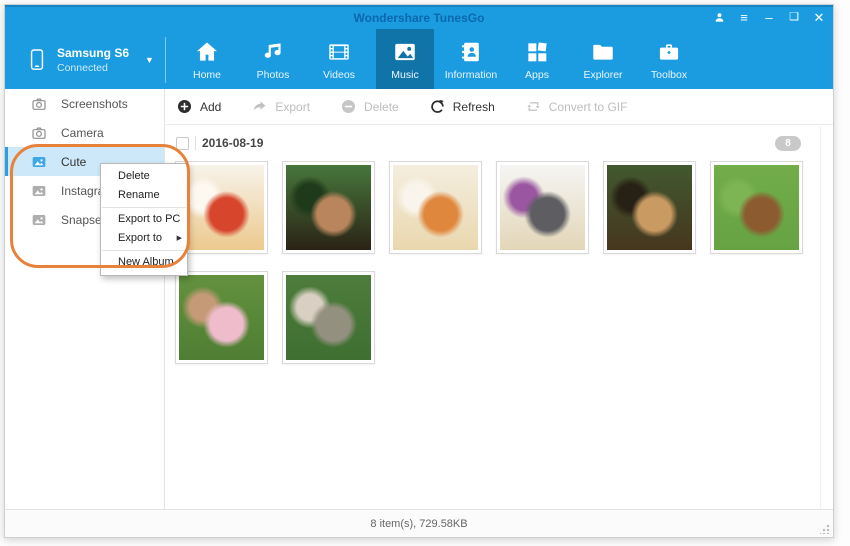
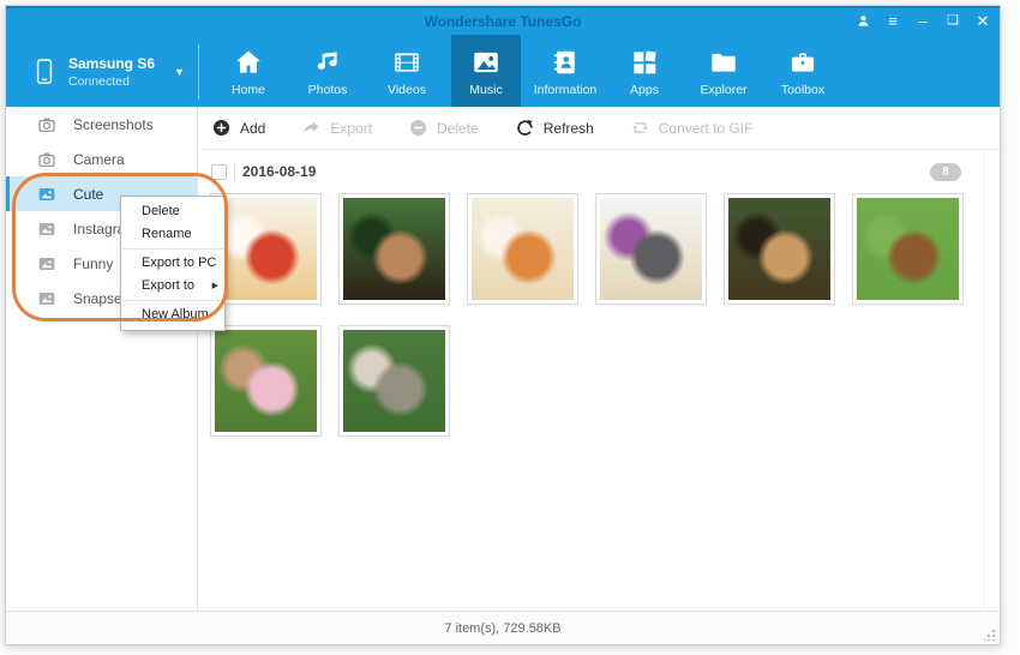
  Wondershare TunesGo
  ≡
  –
  ❑
  ✕
  Samsung S6
  Connected
  ▼
  Home
  Photos
  Videos
  Music
  Information
  Apps
  Explorer
  Toolbox
  Screenshots
  Camera
  Cute
  Instagr
+ Funny
  Snapse
  Add
  Export
  Delete
  Refresh
  Convert to GIF
  2016-08-19
  8
- 8 item(s), 729.58KB
+ 7 item(s), 729.58KB
  Delete
  Rename
  Export to PC
  Export to
  New Album
